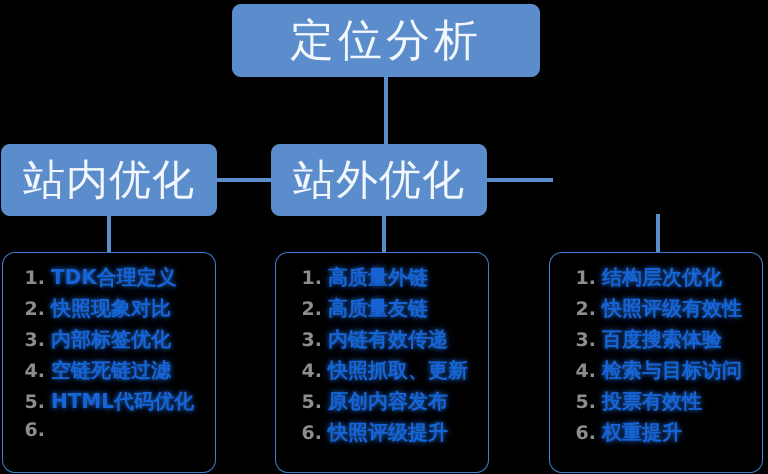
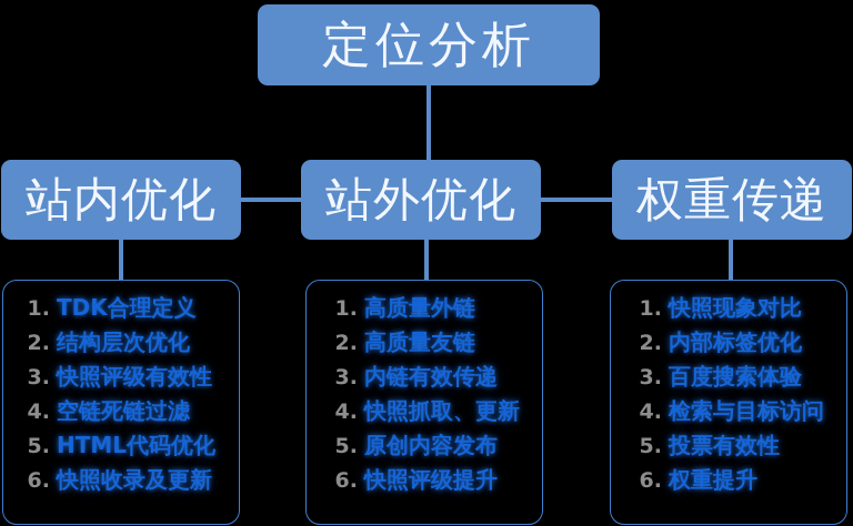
  定位分析
  站内优化
  站外优化
+ 权重传递
  1.
  TDK合理定义
  2.
- 快照现象对比
+ 结构层次优化
  3.
- 内部标签优化
+ 快照评级有效性
  4.
  空链死链过滤
  5.
  HTML代码优化
  6.
+ 快照收录及更新
  1.
  高质量外链
  2.
  高质量友链
  3.
  内链有效传递
  4.
  快照抓取、更新
  5.
  原创内容发布
  6.
  快照评级提升
  1.
- 结构层次优化
+ 快照现象对比
  2.
- 快照评级有效性
+ 内部标签优化
  3.
  百度搜索体验
  4.
  检索与目标访问
  5.
  投票有效性
  6.
  权重提升
